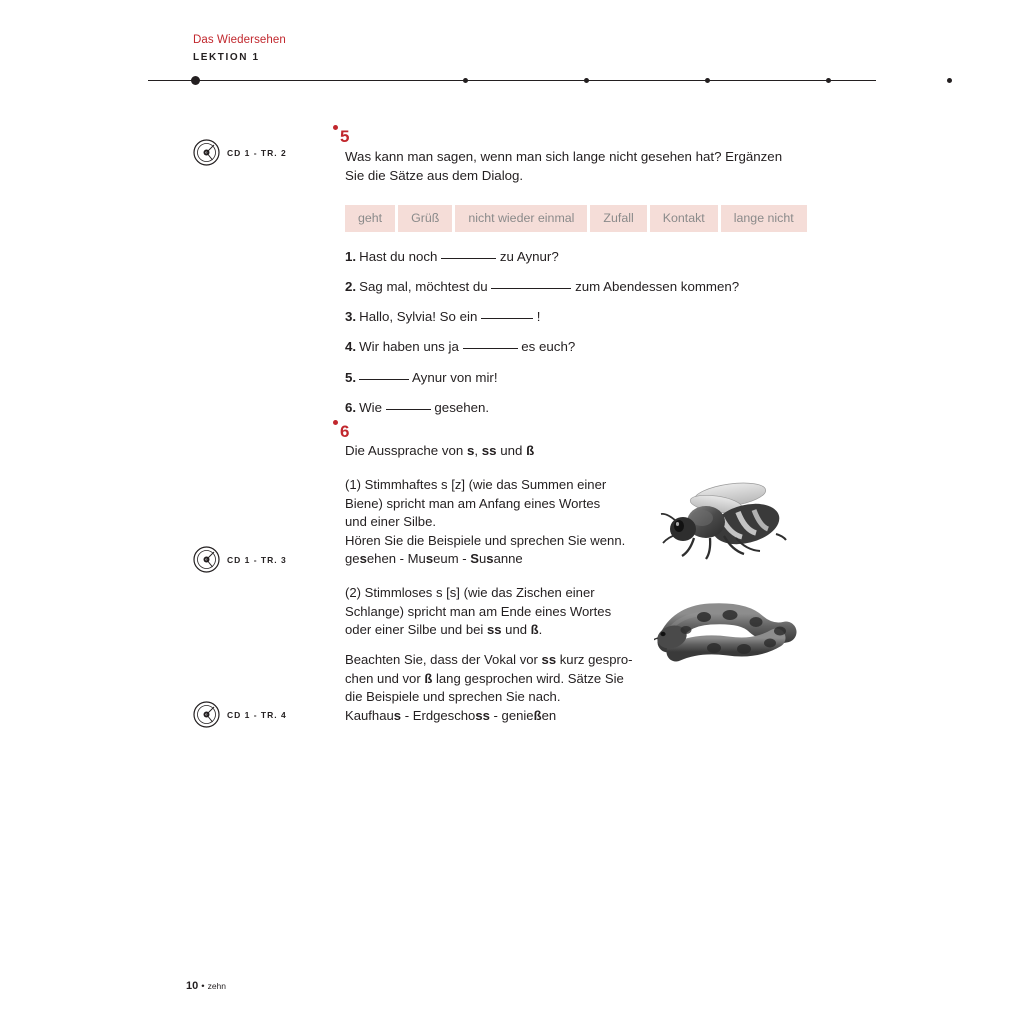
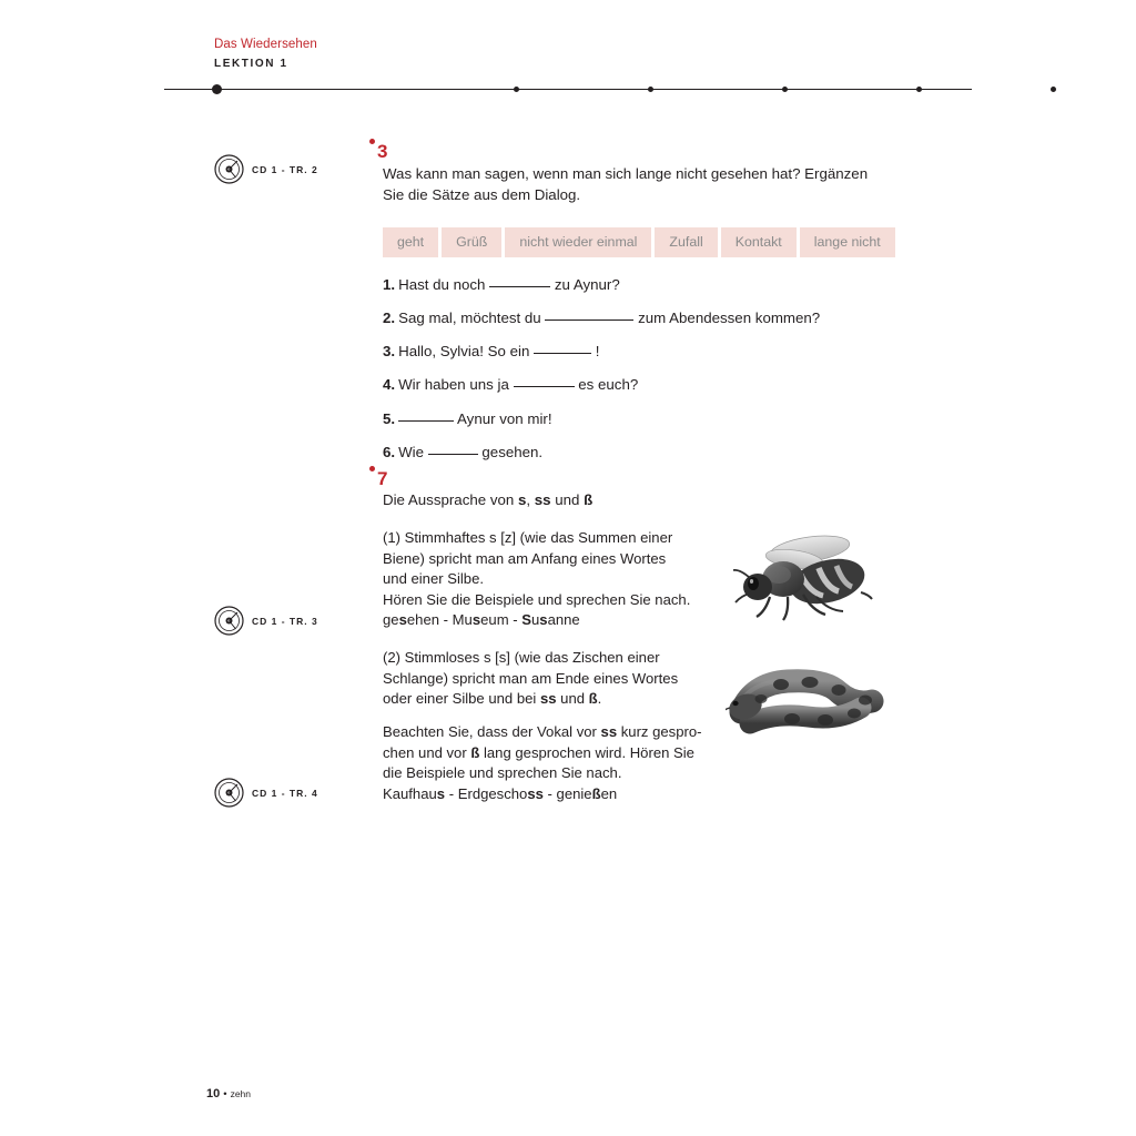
  Das Wiedersehen
  LEKTION 1
  CD 1 - TR. 2
- 5
+ 3
  Was kann man sagen, wenn man sich lange nicht gesehen hat? Ergänzen Sie die Sätze aus dem Dialog.
  geht
  Grüß
  nicht wieder einmal
  Zufall
  Kontakt
  lange nicht
  1. Hast du noch zu Aynur?
  2. Sag mal, möchtest du zum Abendessen kommen?
  3. Hallo, Sylvia! So ein !
  4. Wir haben uns ja es euch?
  5. Aynur von mir!
  6. Wie gesehen.
- 6
+ 7
  Die Aussprache von s, ss und ß
  (1) Stimmhaftes s [z] (wie das Summen einer
  Biene) spricht man am Anfang eines Wortes
  und einer Silbe.
- Hören Sie die Beispiele und sprechen Sie wenn.
+ Hören Sie die Beispiele und sprechen Sie nach.
  gesehen - Museum - Susanne
  (2) Stimmloses s [s] (wie das Zischen einer
  Schlange) spricht man am Ende eines Wortes
  oder einer Silbe und bei ss und ß.
  Beachten Sie, dass der Vokal vor ss kurz gespro-
- chen und vor ß lang gesprochen wird. Sätze Sie
+ chen und vor ß lang gesprochen wird. Hören Sie
  die Beispiele und sprechen Sie nach.
  Kaufhaus - Erdgeschoss - genießen
  CD 1 - TR. 3
  CD 1 - TR. 4
  10 • zehn
